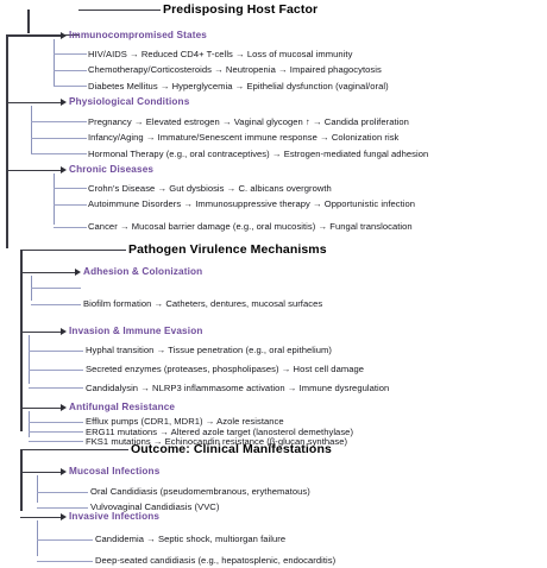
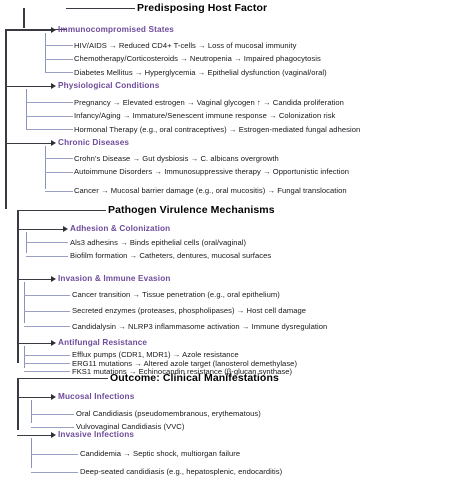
  Predisposing Host Factor
  Immunocompromised States
  HIV/AIDS → Reduced CD4+ T-cells → Loss of mucosal immunity
  Chemotherapy/Corticosteroids → Neutropenia → Impaired phagocytosis
  Diabetes Mellitus → Hyperglycemia → Epithelial dysfunction (vaginal/oral)
  Physiological Conditions
  Pregnancy → Elevated estrogen → Vaginal glycogen ↑ → Candida proliferation
  Infancy/Aging → Immature/Senescent immune response → Colonization risk
  Hormonal Therapy (e.g., oral contraceptives) → Estrogen-mediated fungal adhesion
  Chronic Diseases
  Crohn’s Disease → Gut dysbiosis → C. albicans overgrowth
  Autoimmune Disorders → Immunosuppressive therapy → Opportunistic infection
  Cancer → Mucosal barrier damage (e.g., oral mucositis) → Fungal translocation
  Pathogen Virulence Mechanisms
  Adhesion & Colonization
+ Als3 adhesins → Binds epithelial cells (oral/vaginal)
  Biofilm formation → Catheters, dentures, mucosal surfaces
  Invasion & Immune Evasion
- Hyphal transition → Tissue penetration (e.g., oral epithelium)
+ Cancer transition → Tissue penetration (e.g., oral epithelium)
  Secreted enzymes (proteases, phospholipases) → Host cell damage
  Candidalysin → NLRP3 inflammasome activation → Immune dysregulation
  Antifungal Resistance
  Efflux pumps (CDR1, MDR1) → Azole resistance
  ERG11 mutations → Altered azole target (lanosterol demethylase)
  FKS1 mutations → Echinocandin resistance (β-glucan synthase)
  Outcome: Clinical Manifestations
  Mucosal Infections
  Oral Candidiasis (pseudomembranous, erythematous)
  Vulvovaginal Candidiasis (VVC)
  Invasive Infections
  Candidemia → Septic shock, multiorgan failure
  Deep-seated candidiasis (e.g., hepatosplenic, endocarditis)
